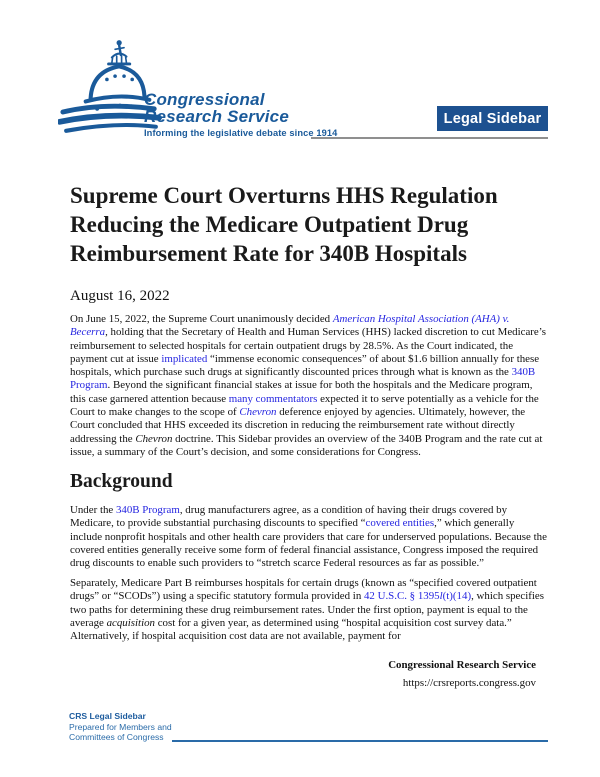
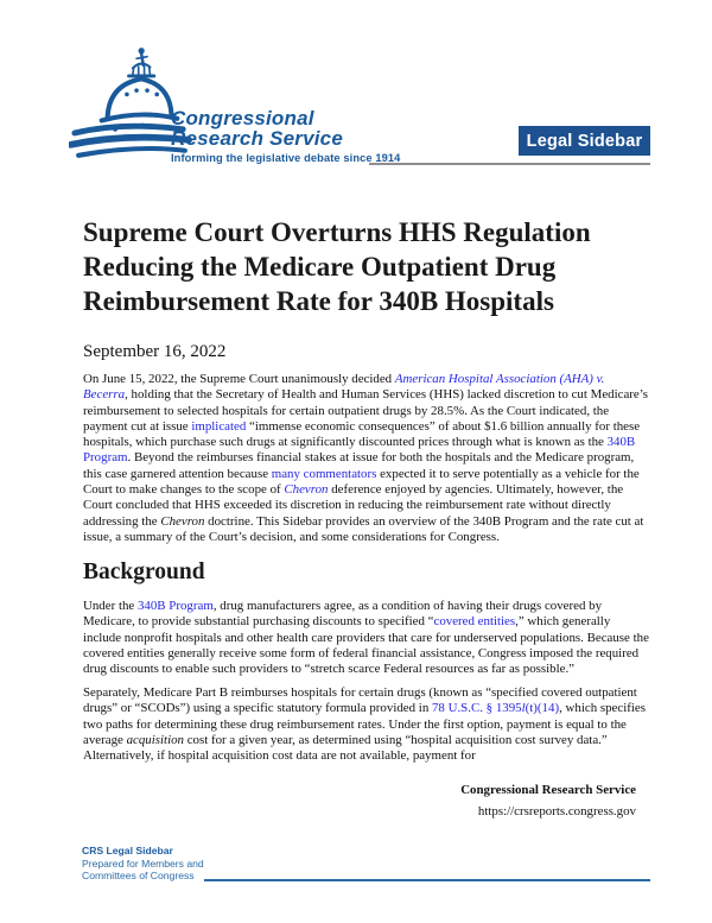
  Congressional
  Research Service
  Informing the legislative debate since 1914
  Legal Sidebar
  Supreme Court Overturns HHS Regulation Reducing the Medicare Outpatient Drug Reimbursement Rate for 340B Hospitals
- August 16, 2022
+ September 16, 2022
- On June 15, 2022, the Supreme Court unanimously decided American Hospital Association (AHA) v. Becerra, holding that the Secretary of Health and Human Services (HHS) lacked discretion to cut Medicare’s reimbursement to selected hospitals for certain outpatient drugs by 28.5%. As the Court indicated, the payment cut at issue implicated “immense economic consequences” of about $1.6 billion annually for these hospitals, which purchase such drugs at significantly discounted prices through what is known as the 340B Program. Beyond the significant financial stakes at issue for both the hospitals and the Medicare program, this case garnered attention because many commentators expected it to serve potentially as a vehicle for the Court to make changes to the scope of Chevron deference enjoyed by agencies. Ultimately, however, the Court concluded that HHS exceeded its discretion in reducing the reimbursement rate without directly addressing the Chevron doctrine. This Sidebar provides an overview of the 340B Program and the rate cut at issue, a summary of the Court’s decision, and some considerations for Congress.
+ On June 15, 2022, the Supreme Court unanimously decided American Hospital Association (AHA) v. Becerra, holding that the Secretary of Health and Human Services (HHS) lacked discretion to cut Medicare’s reimbursement to selected hospitals for certain outpatient drugs by 28.5%. As the Court indicated, the payment cut at issue implicated “immense economic consequences” of about $1.6 billion annually for these hospitals, which purchase such drugs at significantly discounted prices through what is known as the 340B Program. Beyond the reimburses financial stakes at issue for both the hospitals and the Medicare program, this case garnered attention because many commentators expected it to serve potentially as a vehicle for the Court to make changes to the scope of Chevron deference enjoyed by agencies. Ultimately, however, the Court concluded that HHS exceeded its discretion in reducing the reimbursement rate without directly addressing the Chevron doctrine. This Sidebar provides an overview of the 340B Program and the rate cut at issue, a summary of the Court’s decision, and some considerations for Congress.
  Background
  Under the 340B Program, drug manufacturers agree, as a condition of having their drugs covered by Medicare, to provide substantial purchasing discounts to specified “covered entities,” which generally include nonprofit hospitals and other health care providers that care for underserved populations. Because the covered entities generally receive some form of federal financial assistance, Congress imposed the required drug discounts to enable such providers to “stretch scarce Federal resources as far as possible.”
- Separately, Medicare Part B reimburses hospitals for certain drugs (known as “specified covered outpatient drugs” or “SCODs”) using a specific statutory formula provided in 42 U.S.C. § 1395l(t)(14), which specifies two paths for determining these drug reimbursement rates. Under the first option, payment is equal to the average acquisition cost for a given year, as determined using “hospital acquisition cost survey data.” Alternatively, if hospital acquisition cost data are not available, payment for
+ Separately, Medicare Part B reimburses hospitals for certain drugs (known as “specified covered outpatient drugs” or “SCODs”) using a specific statutory formula provided in 78 U.S.C. § 1395l(t)(14), which specifies two paths for determining these drug reimbursement rates. Under the first option, payment is equal to the average acquisition cost for a given year, as determined using “hospital acquisition cost survey data.” Alternatively, if hospital acquisition cost data are not available, payment for
  Congressional Research Service
  https://crsreports.congress.gov
  CRS Legal Sidebar
  Prepared for Members and
  Committees of Congress
